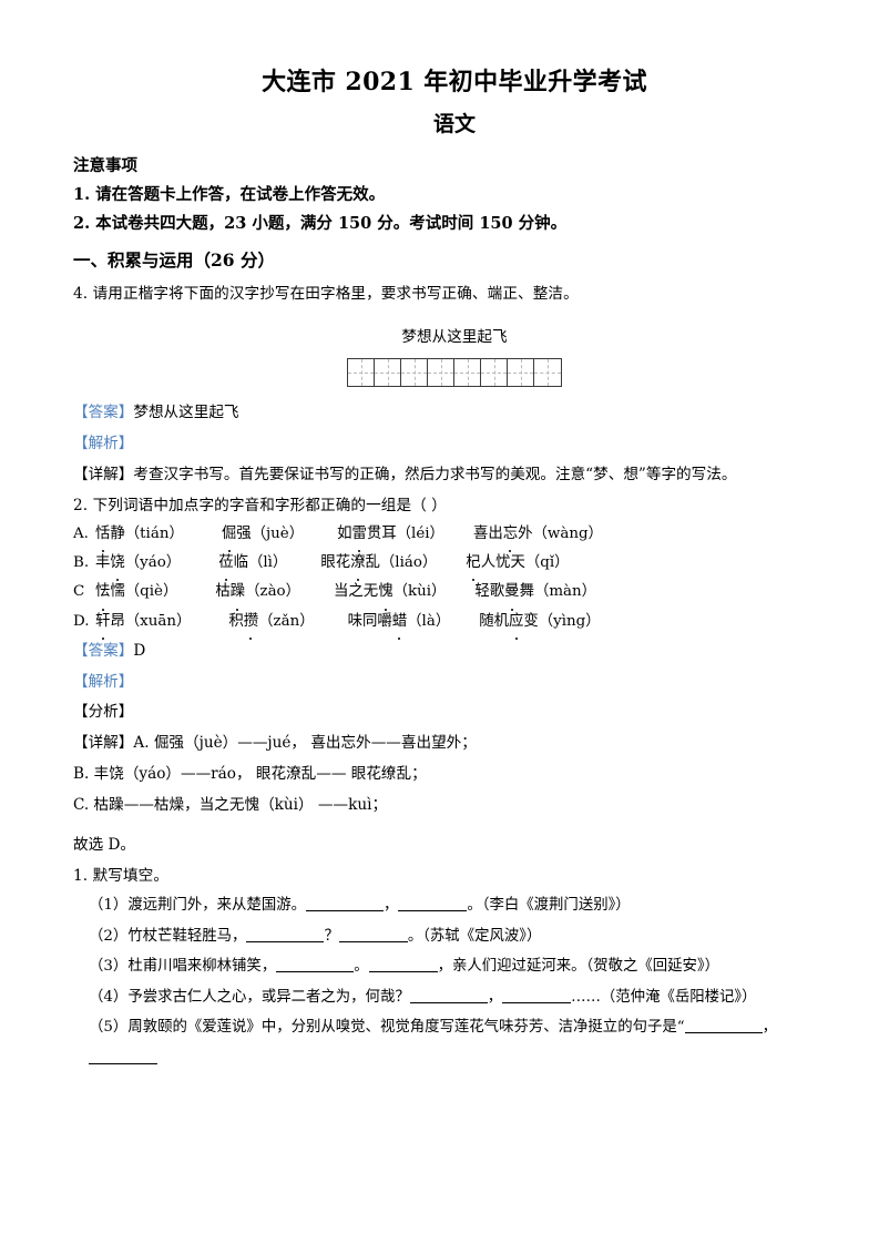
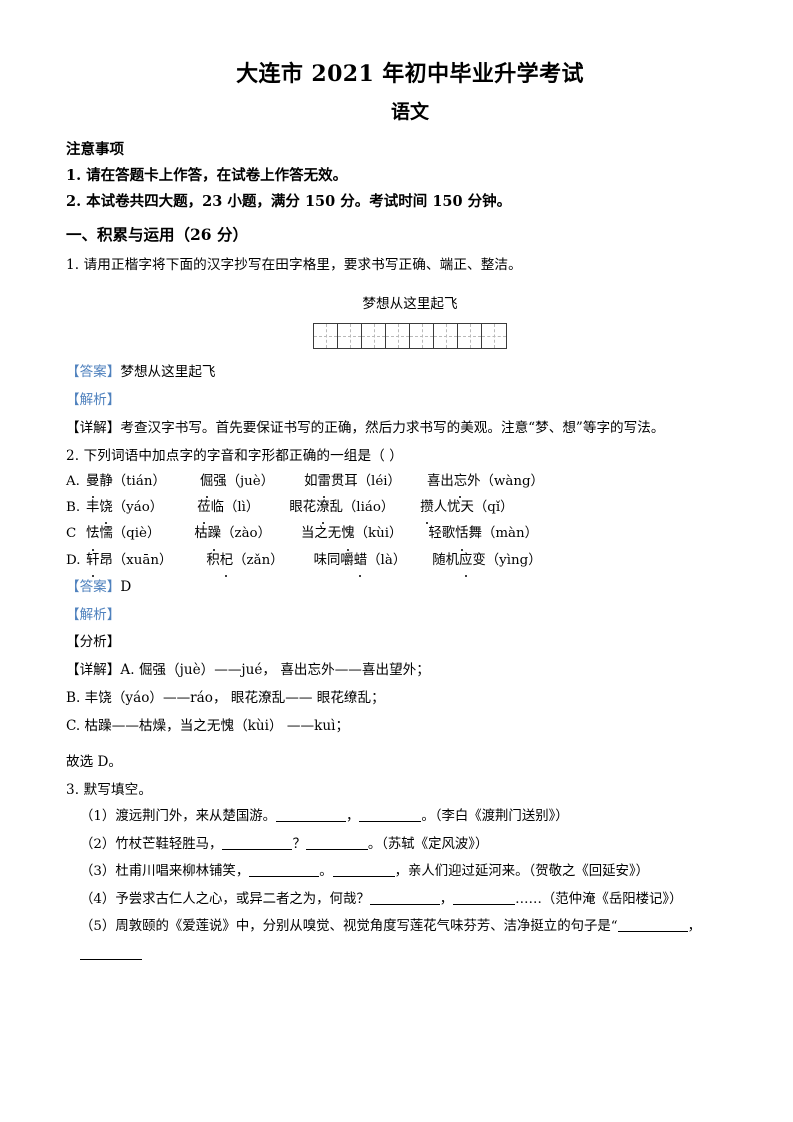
  大连市 2021 年初中毕业升学考试
  语文
  注意事项
  1. 请在答题卡上作答，在试卷上作答无效。
  2. 本试卷共四大题，23 小题，满分 150 分。考试时间 150 分钟。
  一、积累与运用（26 分）
- 4. 请用正楷字将下面的汉字抄写在田字格里，要求书写正确、端正、整洁。
+ 1. 请用正楷字将下面的汉字抄写在田字格里，要求书写正确、端正、整洁。
  梦想从这里起飞
  【答案】梦想从这里起飞
  【解析】
  【详解】考查汉字书写。首先要保证书写的正确，然后力求书写的美观。注意“梦、想”等字的写法。
  2. 下列词语中加点字的字音和字形都正确的一组是（ ）
- A. 恬静（tián） 倔强（juè） 如雷贯耳（léi） 喜出忘外（wàng）
+ A. 曼静（tián） 倔强（juè） 如雷贯耳（léi） 喜出忘外（wàng）
- B. 丰饶（yáo） 莅临（lì） 眼花潦乱（liáo） 杞人忧天（qǐ）
+ B. 丰饶（yáo） 莅临（lì） 眼花潦乱（liáo） 攒人忧天（qǐ）
- C 怯懦（qiè） 枯躁（zào） 当之无愧（kùi） 轻歌曼舞（màn）
+ C 怯懦（qiè） 枯躁（zào） 当之无愧（kùi） 轻歌恬舞（màn）
- D. 轩昂（xuān） 积攒（zǎn） 味同嚼蜡（là） 随机应变（yìng）
+ D. 轩昂（xuān） 积杞（zǎn） 味同嚼蜡（là） 随机应变（yìng）
  【答案】D
  【解析】
  【分析】
  【详解】A. 倔强（juè）——jué， 喜出忘外——喜出望外；
  B. 丰饶（yáo）——ráo， 眼花潦乱—— 眼花缭乱；
  C. 枯躁——枯燥，当之无愧（kùi） ——kuì；
  故选 D。
- 1. 默写填空。
+ 3. 默写填空。
  （1）渡远荆门外，来从楚国游。 ， 。（李白《渡荆门送别》）
  （2）竹杖芒鞋轻胜马， ？ 。（苏轼《定风波》）
  （3）杜甫川唱来柳林铺笑， 。 ，亲人们迎过延河来。（贺敬之《回延安》）
  （4）予尝求古仁人之心，或异二者之为，何哉？ ， ……（范仲淹《岳阳楼记》）
  （5）周敦颐的《爱莲说》中，分别从嗅觉、视觉角度写莲花气味芬芳、洁净挺立的句子是“ ，
